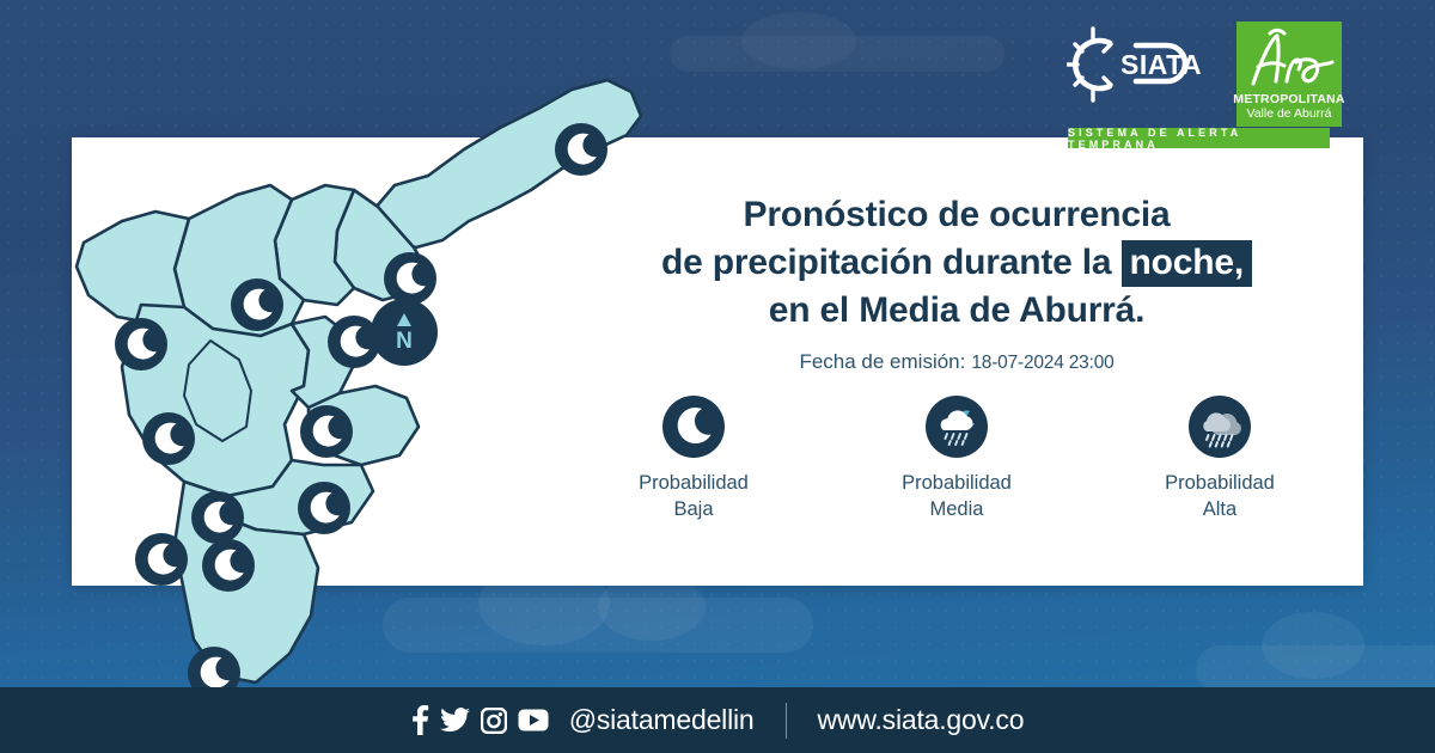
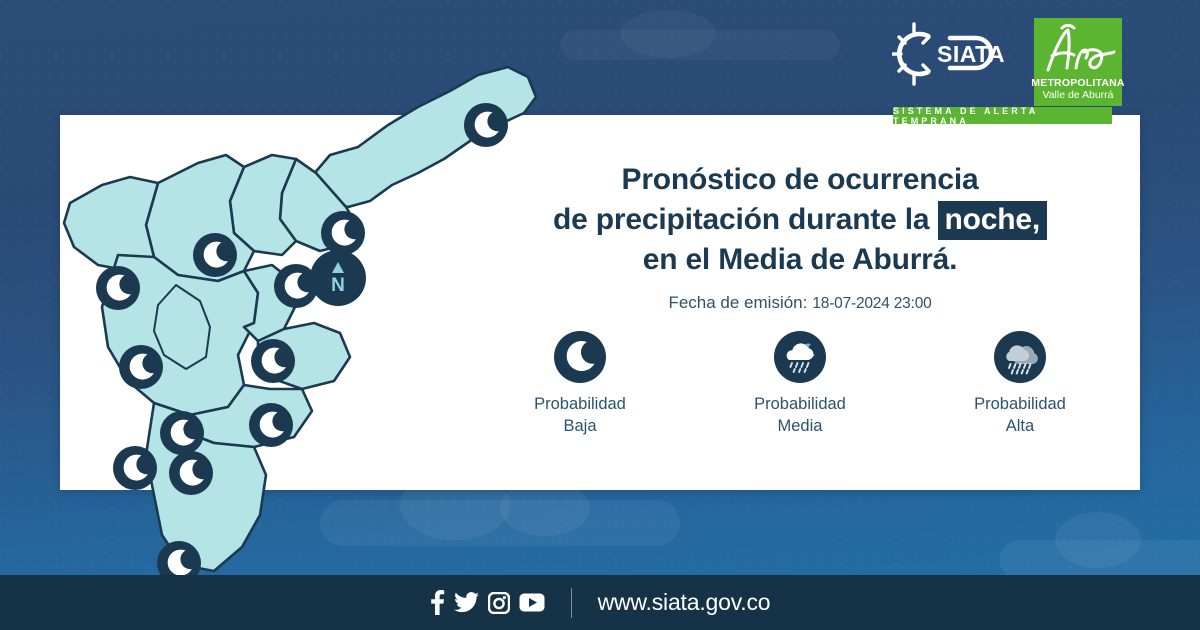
  SIATA
  METROPOLITANA
  Valle de Aburrá
  SISTEMA DE ALERTA TEMPRANA
  N
  Pronóstico de ocurrencia
  de precipitación durante la noche,
  en el Media de Aburrá.
  Fecha de emisión: 18-07-2024 23:00
  Probabilidad
  Baja
  Probabilidad
  Media
  Probabilidad
  Alta
- @siatamedellin
  www.siata.gov.co
